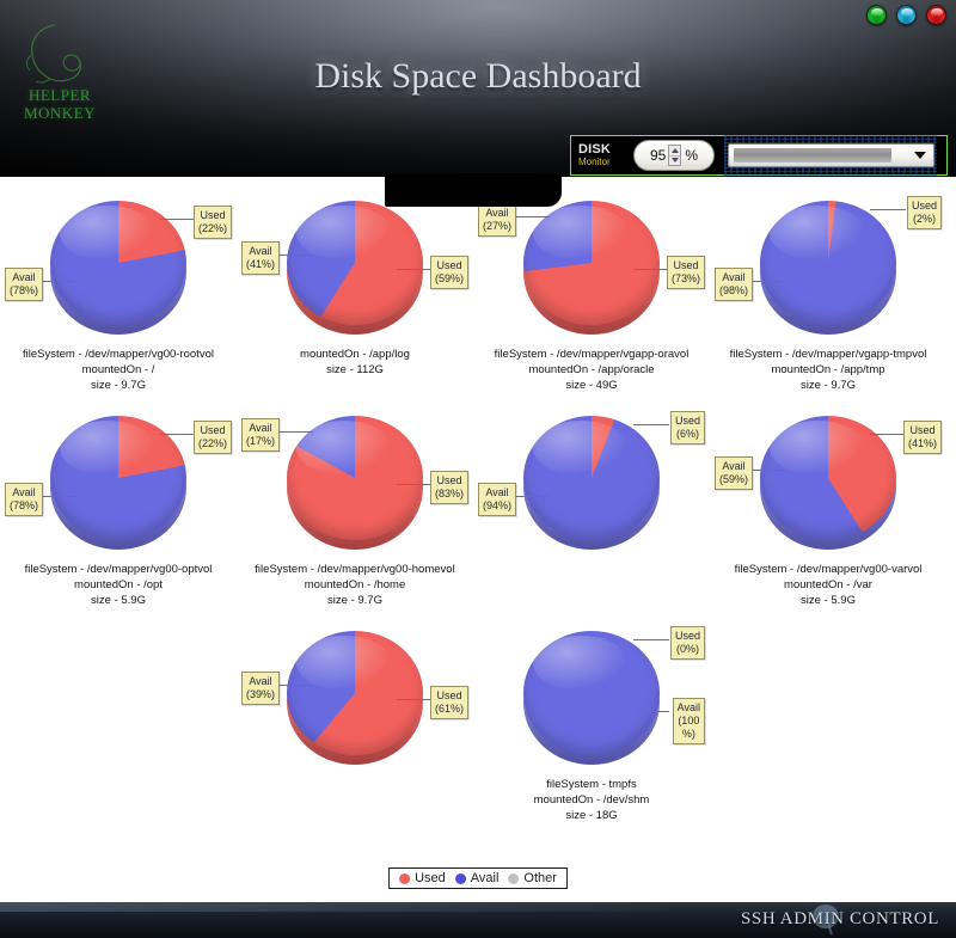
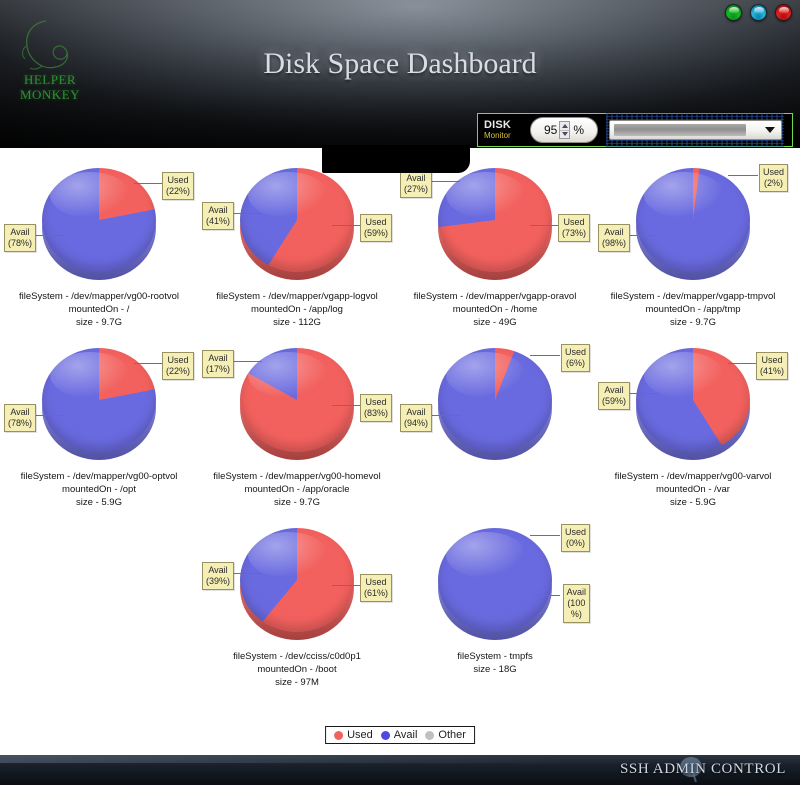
  HELPER
  MONKEY
  Disk Space Dashboard
  DISK
  Monitor
  95
  %
  Used
  (22%)
  Avail
  (78%)
  fileSystem - /dev/mapper/vg00-rootvol
  mountedOn - /
  size - 9.7G
  Used
  (59%)
  Avail
  (41%)
+ fileSystem - /dev/mapper/vgapp-logvol
  mountedOn - /app/log
  size - 112G
  Used
  (73%)
  Avail
  (27%)
  fileSystem - /dev/mapper/vgapp-oravol
- mountedOn - /app/oracle
+ mountedOn - /home
  size - 49G
  Used
  (2%)
  Avail
  (98%)
  fileSystem - /dev/mapper/vgapp-tmpvol
  mountedOn - /app/tmp
  size - 9.7G
  Used
  (22%)
  Avail
  (78%)
  fileSystem - /dev/mapper/vg00-optvol
  mountedOn - /opt
  size - 5.9G
  Used
  (83%)
  Avail
  (17%)
  fileSystem - /dev/mapper/vg00-homevol
- mountedOn - /home
+ mountedOn - /app/oracle
  size - 9.7G
  Used
  (6%)
  Avail
  (94%)
  Used
  (41%)
  Avail
  (59%)
  fileSystem - /dev/mapper/vg00-varvol
  mountedOn - /var
  size - 5.9G
  Used
  (61%)
  Avail
  (39%)
+ fileSystem - /dev/cciss/c0d0p1
+ mountedOn - /boot
+ size - 97M
  Used
  (0%)
  Avail
  (100
  %)
  fileSystem - tmpfs
- mountedOn - /dev/shm
  size - 18G
  Used
  Avail
  Other
  SSH ADMIN CONTROL
